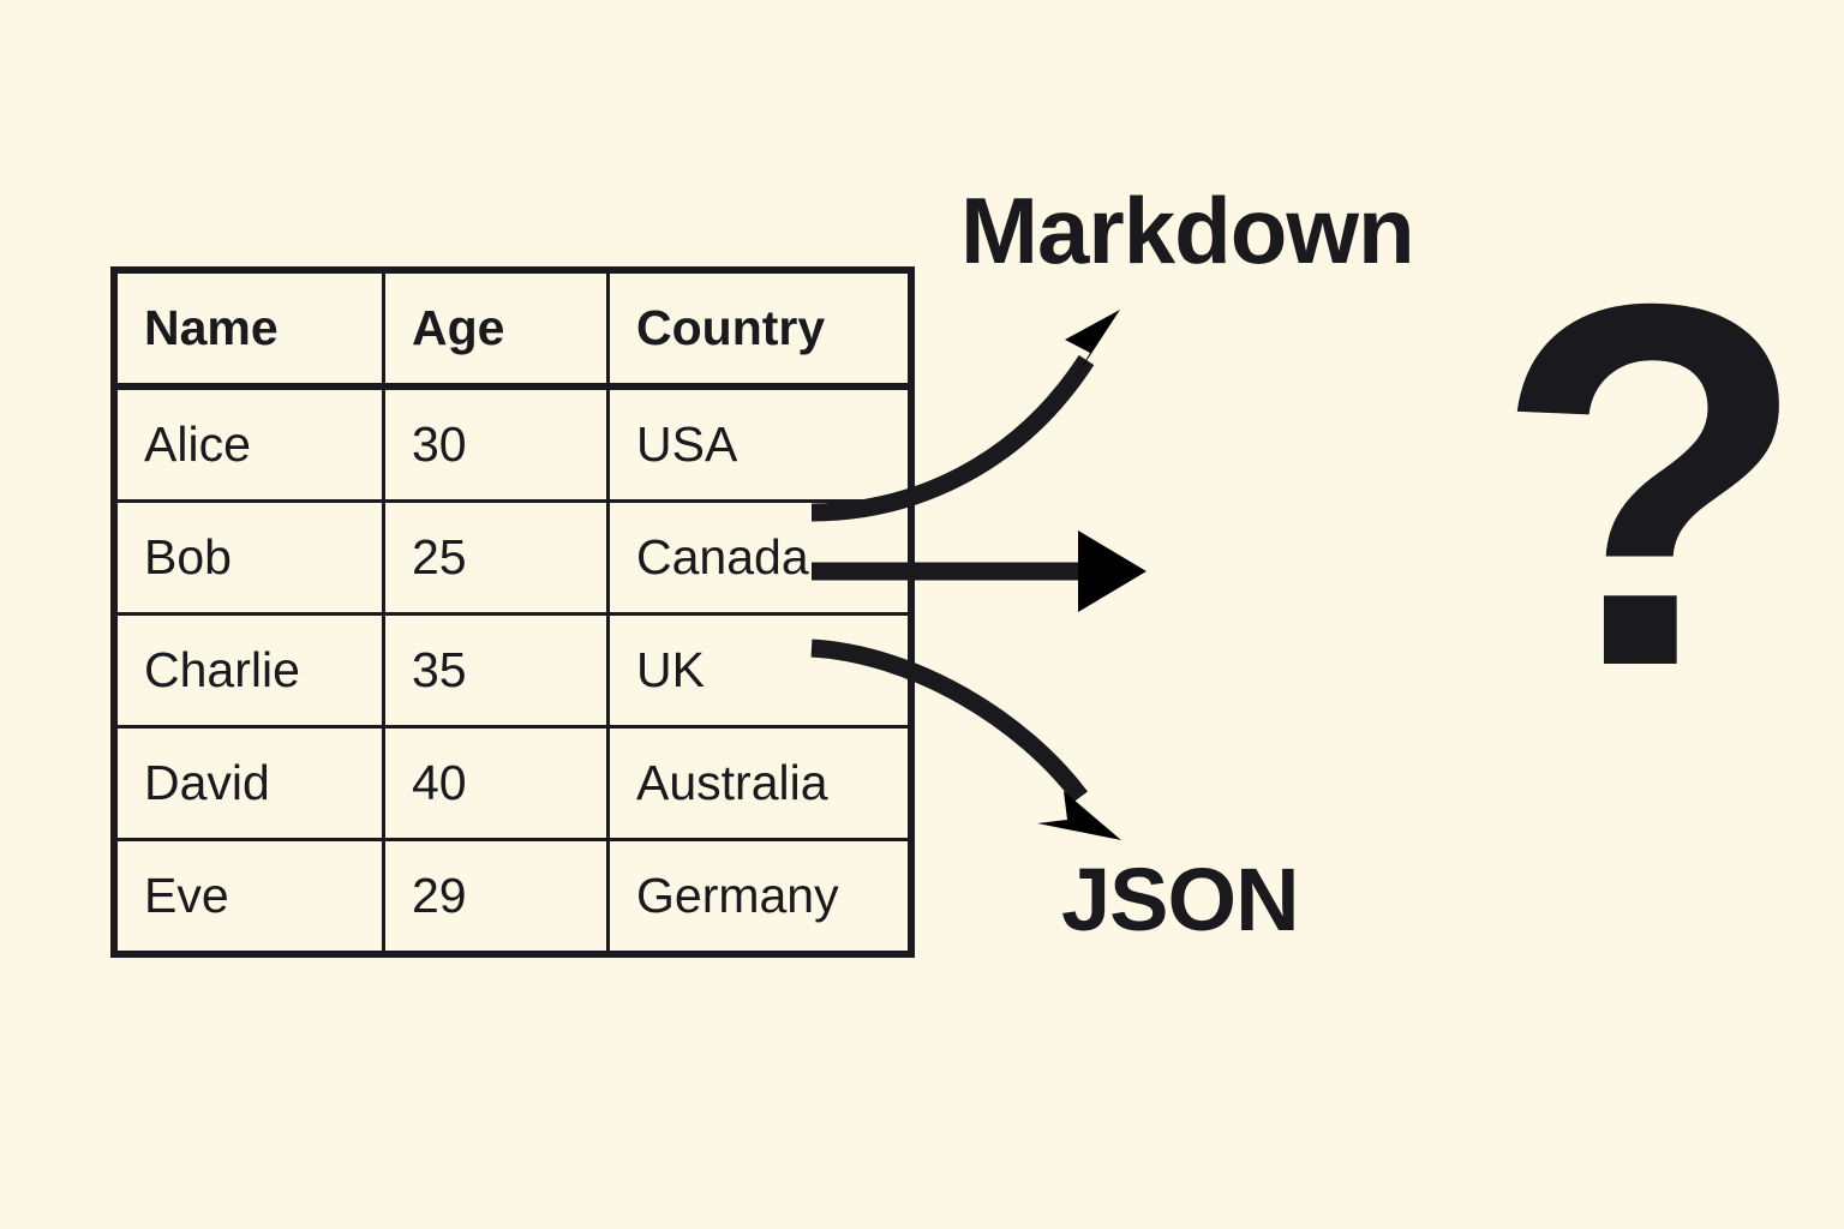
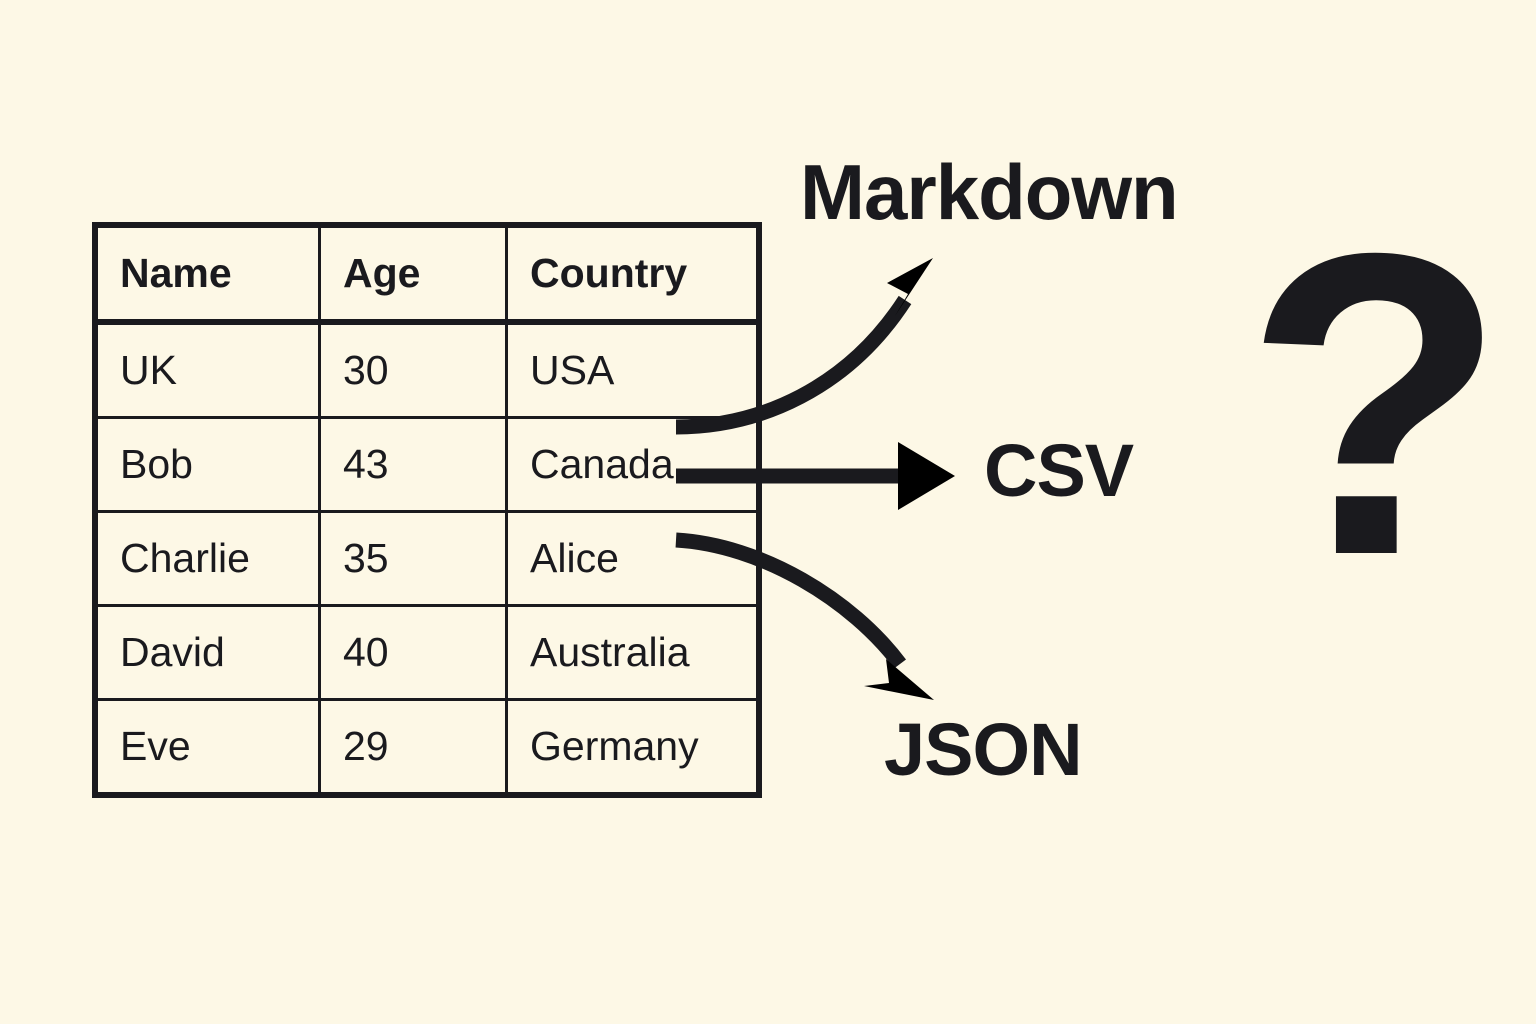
  Name	Age	Country
- Alice	30	USA
+ UK	30	USA
- Bob	25	Canada
+ Bob	43	Canada
- Charlie	35	UK
+ Charlie	35	Alice
  David	40	Australia
  Eve	29	Germany
  Markdown
+ CSV
  JSON
  ?
